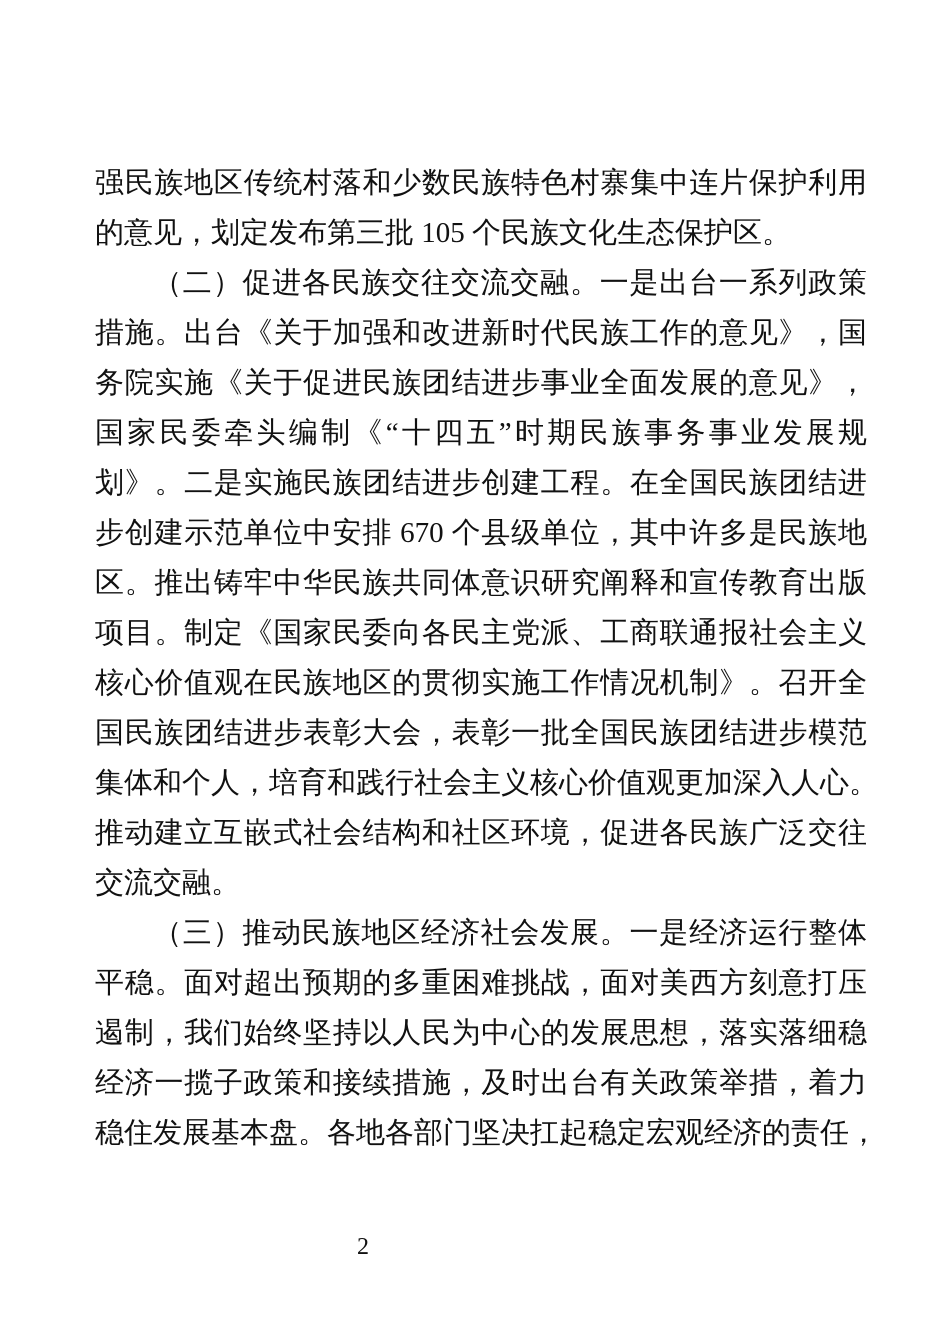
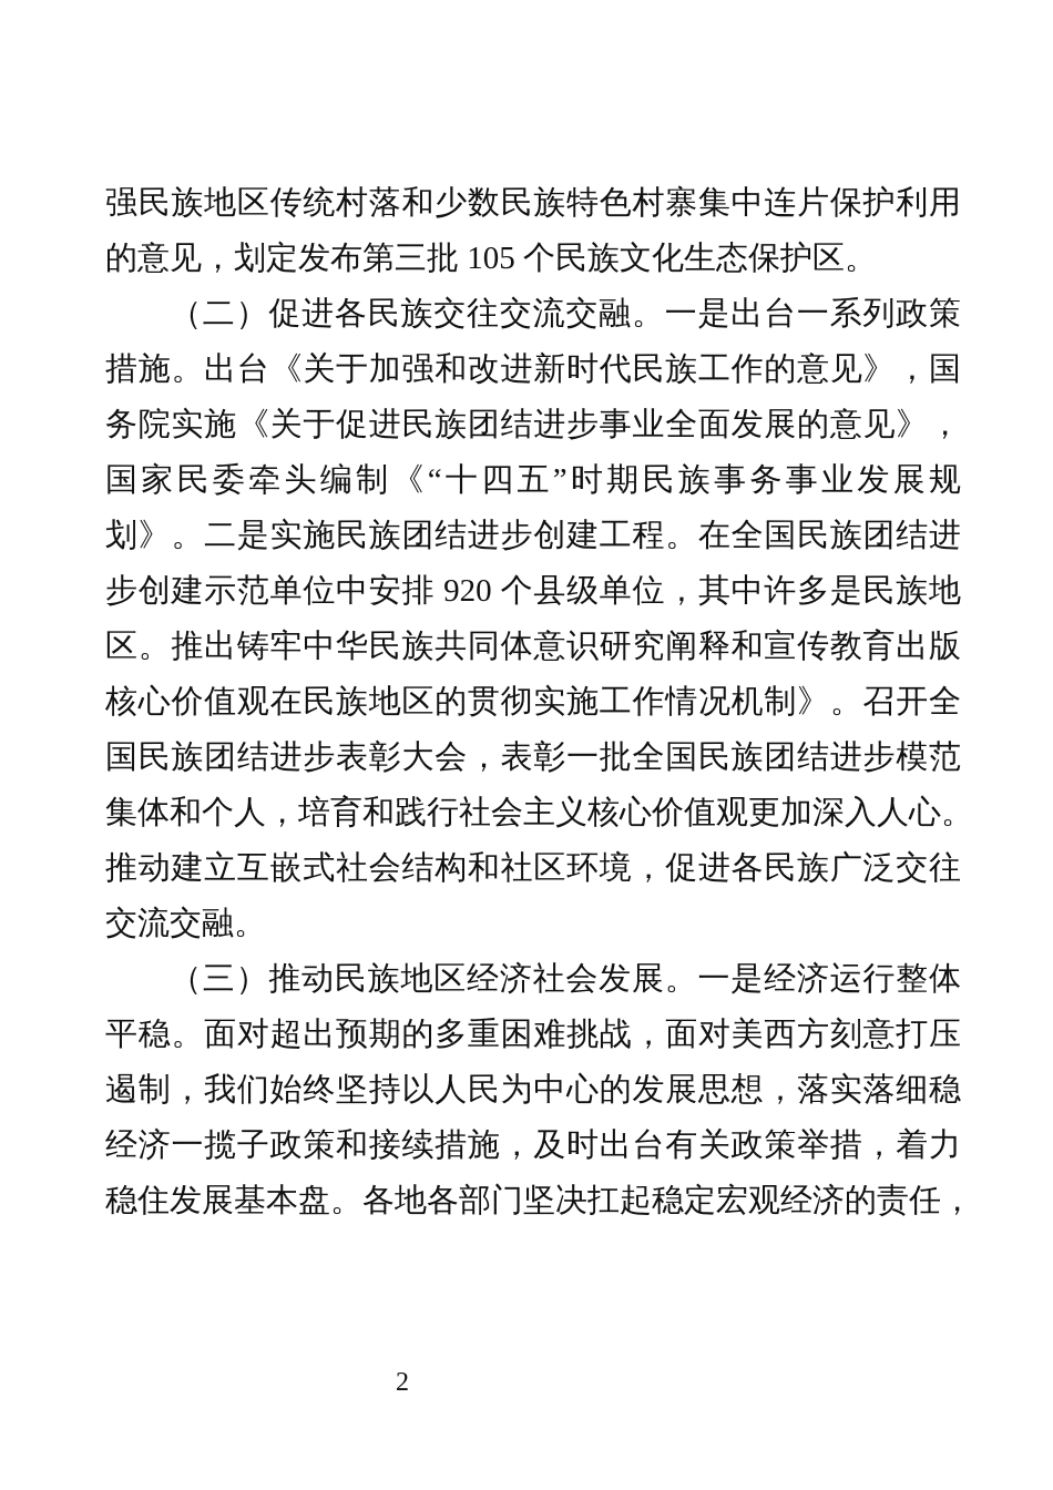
  强民族地区传统村落和少数民族特色村寨集中连片保护利用
  的意见，划定发布第三批 105 个民族文化生态保护区。
  （二）促进各民族交往交流交融。一是出台一系列政策
  措施。出台《关于加强和改进新时代民族工作的意见》，国
  务院实施《关于促进民族团结进步事业全面发展的意见》，
  国家民委牵头编制《“十四五”时期民族事务事业发展规
  划》。二是实施民族团结进步创建工程。在全国民族团结进
- 步创建示范单位中安排 670 个县级单位，其中许多是民族地
+ 步创建示范单位中安排 920 个县级单位，其中许多是民族地
  区。推出铸牢中华民族共同体意识研究阐释和宣传教育出版
- 项目。制定《国家民委向各民主党派、工商联通报社会主义
  核心价值观在民族地区的贯彻实施工作情况机制》。召开全
  国民族团结进步表彰大会，表彰一批全国民族团结进步模范
  集体和个人，培育和践行社会主义核心价值观更加深入人心。
  推动建立互嵌式社会结构和社区环境，促进各民族广泛交往
  交流交融。
  （三）推动民族地区经济社会发展。一是经济运行整体
  平稳。面对超出预期的多重困难挑战，面对美西方刻意打压
  遏制，我们始终坚持以人民为中心的发展思想，落实落细稳
  经济一揽子政策和接续措施，及时出台有关政策举措，着力
  稳住发展基本盘。各地各部门坚决扛起稳定宏观经济的责任，
  2
